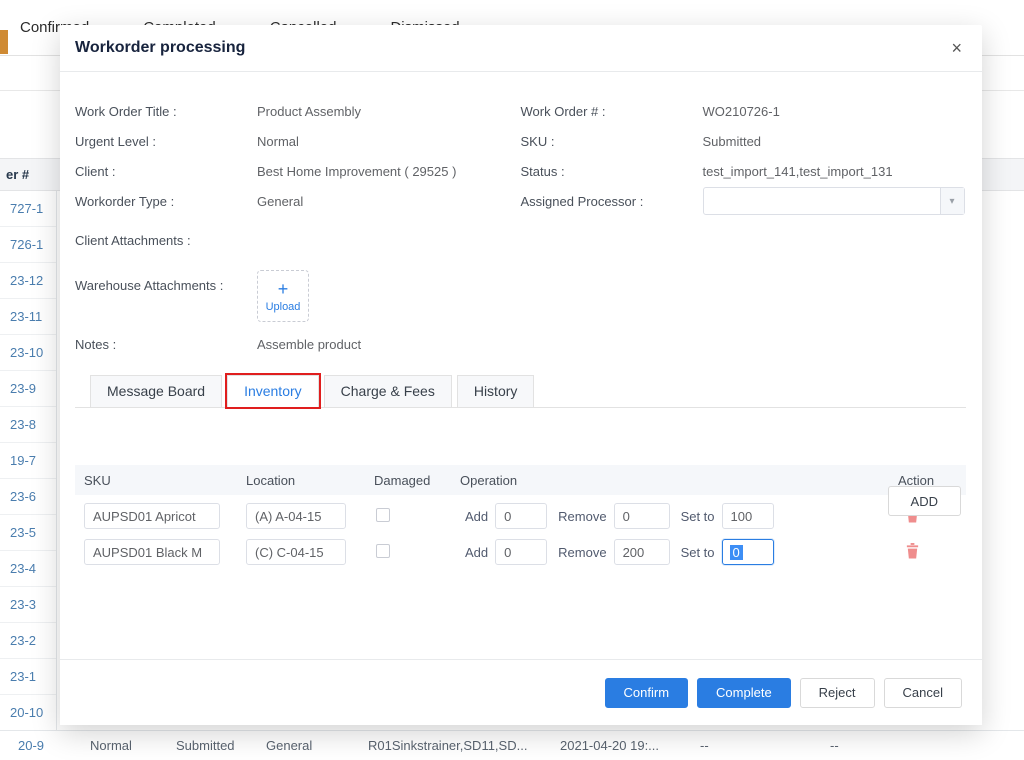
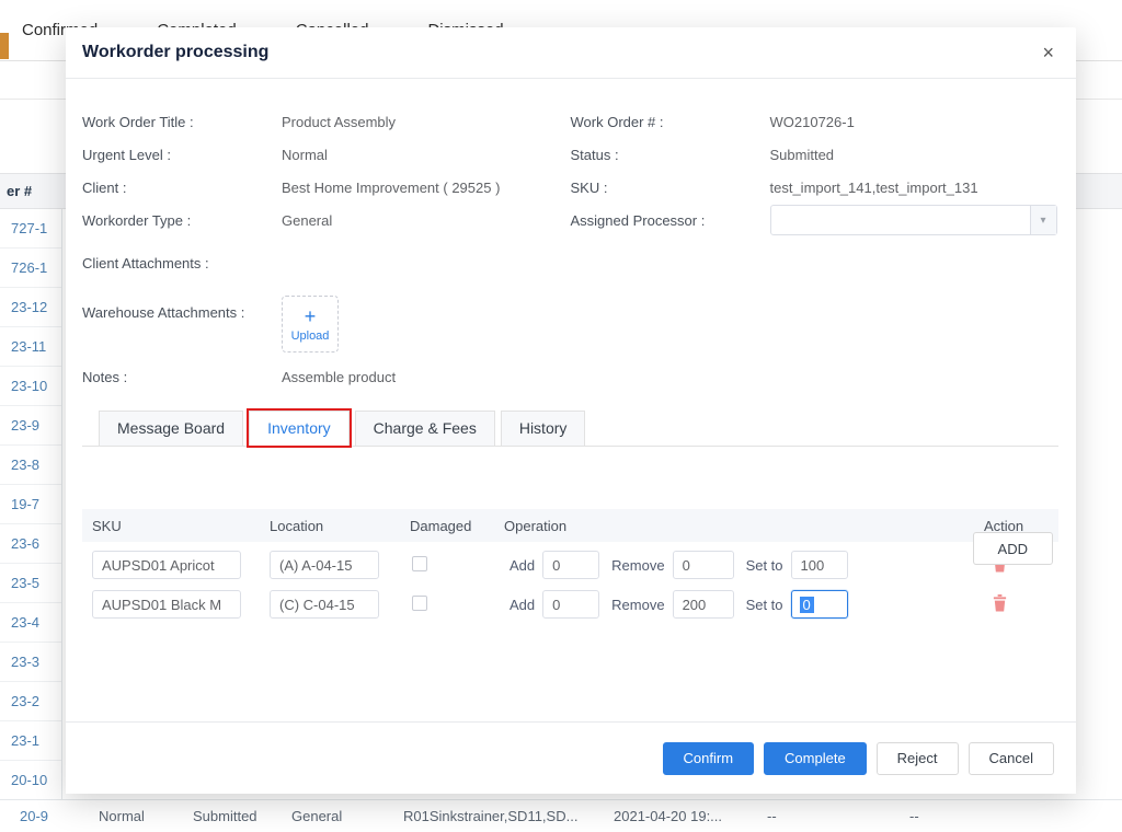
  er #
  727-1
  726-1
  23-12
  23-11
  23-10
  23-9
  23-8
  19-7
  23-6
  23-5
  23-4
  23-3
  23-2
  23-1
  20-10
  20-9
  Normal
  Submitted
  General
  R01Sinkstrainer,SD11,SD...
  2021-04-20 19:...
  --
  --
  Workorder processing
  ×
  Work Order Title :
  Product Assembly
  Work Order # :
  WO210726-1
  Urgent Level :
  Normal
- SKU :
+ Status :
  Submitted
  Client :
  Best Home Improvement ( 29525 )
- Status :
+ SKU :
  test_import_141,test_import_131
  Workorder Type :
  General
  Assigned Processor :
  ▾
  Client Attachments :
  Warehouse Attachments :
  +
  Upload
  Notes :
  Assemble product
  Message Board
  Inventory
  Charge & Fees
  History
  ADD
  SKU
  Location
  Damaged
  Operation
  Action
  AUPSD01 Apricot
  (A) A-04-15
  Add
  0
  Remove
  0
  Set to
  100
  AUPSD01 Black M
  (C) C-04-15
  Add
  0
  Remove
  200
  Set to
  0
  Confirm
  Complete
  Reject
  Cancel
